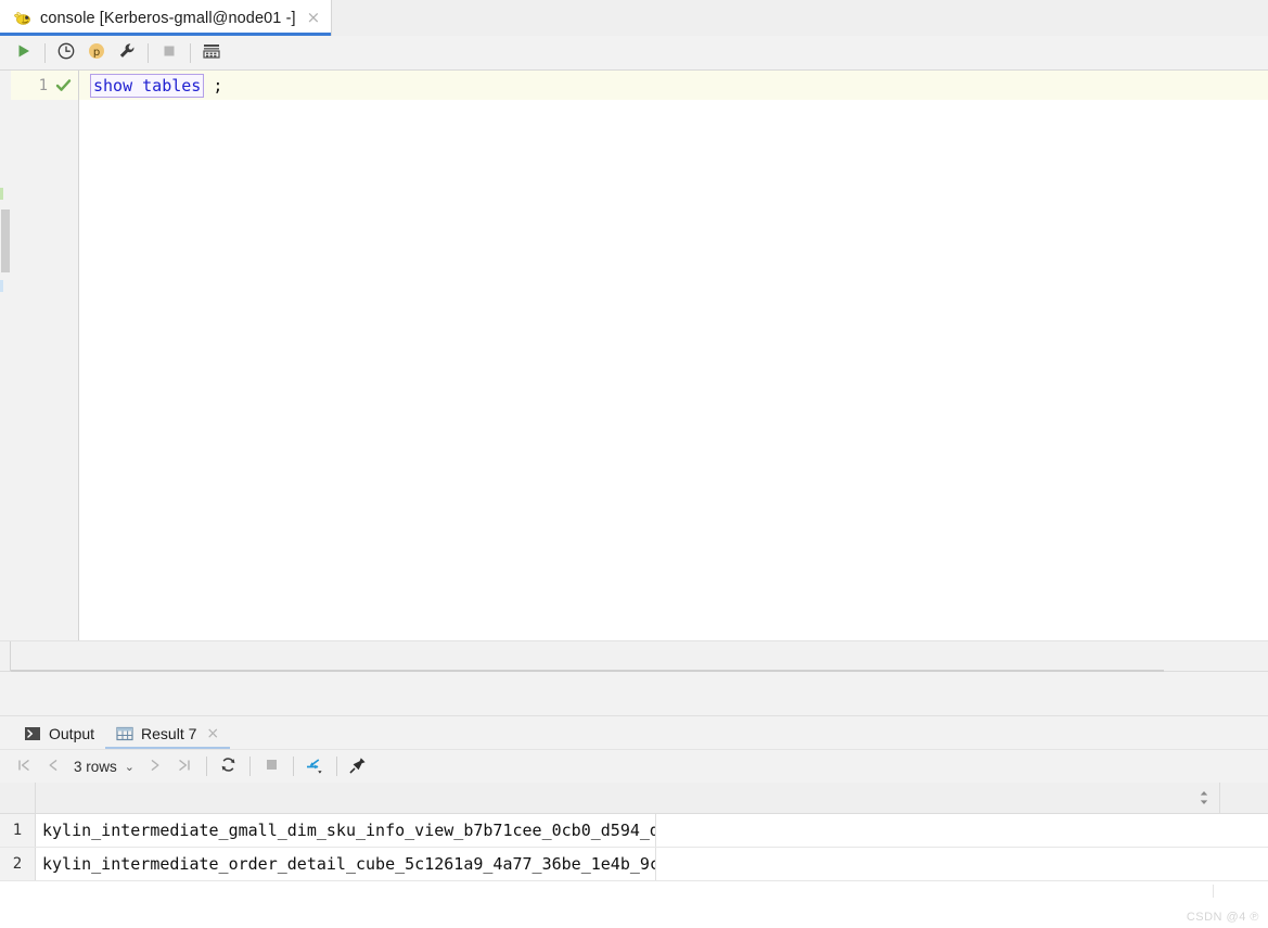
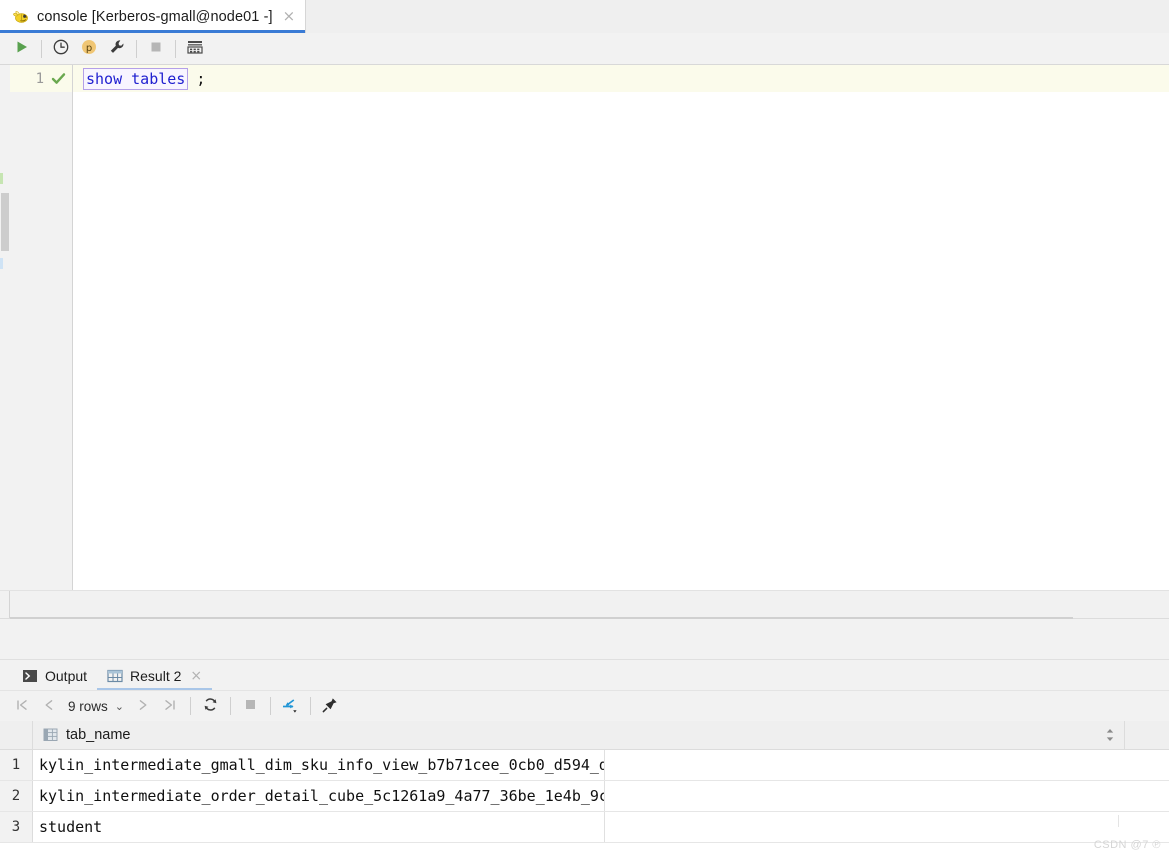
  console [Kerberos-gmall@node01 -]
  ×
  p
  1
  show tables
  ;
  Output
- Result 7
+ Result 2
  ×
- 3 rows
+ 9 rows
  ⌄
+ tab_name
  1
  kylin_intermediate_gmall_dim_sku_info_view_b7b71cee_0cb0_d594_d
  2
  kylin_intermediate_order_detail_cube_5c1261a9_4a77_36be_1e4b_9c
+ 3
+ student
- CSDN @4 ℗
+ CSDN @7 ℗
